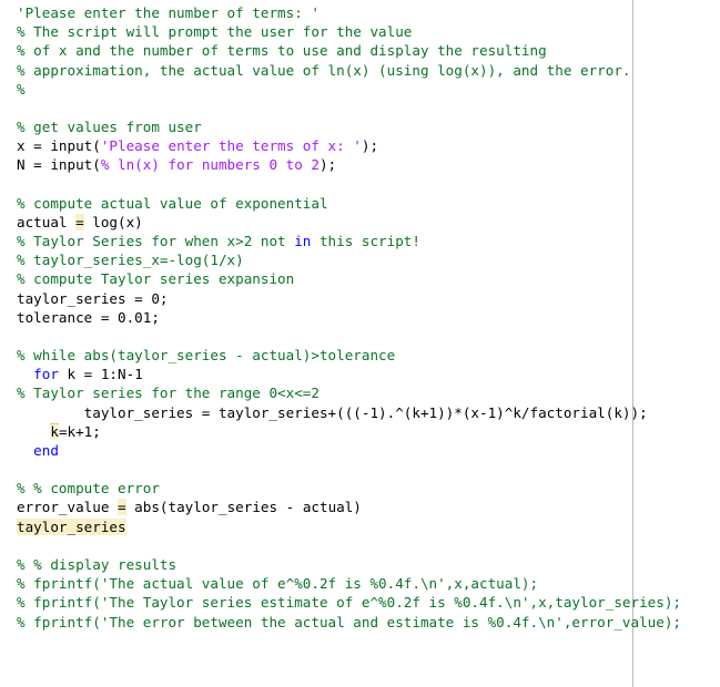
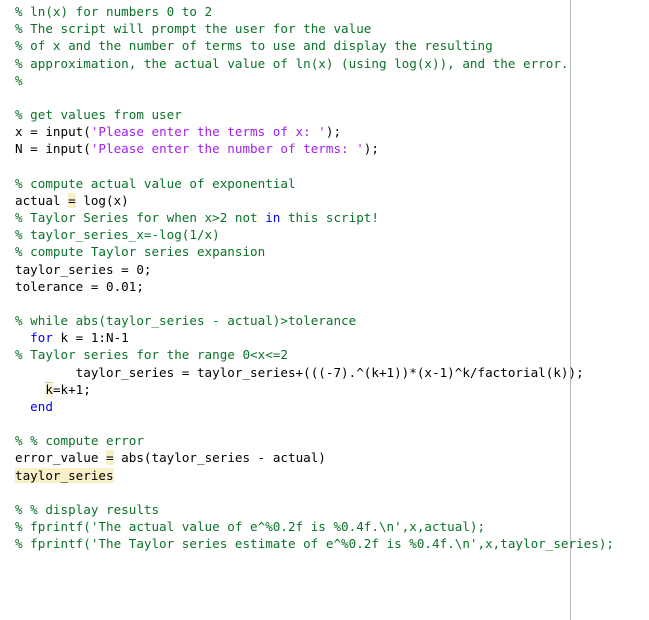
- 'Please enter the number of terms: '
+ % ln(x) for numbers 0 to 2
  % The script will prompt the user for the value
  % of x and the number of terms to use and display the resulting
  % approximation, the actual value of ln(x) (using log(x)), and the error.
  %
  % get values from user
  x = input('Please enter the terms of x: ');
- N = input(% ln(x) for numbers 0 to 2);
+ N = input('Please enter the number of terms: ');
  % compute actual value of exponential
  actual = log(x)
  % Taylor Series for when x>2 not in this script!
  % taylor_series_x=-log(1/x)
  % compute Taylor series expansion
  taylor_series = 0;
  tolerance = 0.01;
  % while abs(taylor_series - actual)>tolerance
  for k = 1:N-1
  % Taylor series for the range 0<x<=2
- taylor_series = taylor_series+(((-1).^(k+1))*(x-1)^k/factorial(k));
+ taylor_series = taylor_series+(((-7).^(k+1))*(x-1)^k/factorial(k));
  k=k+1;
  end
  % % compute error
  error_value = abs(taylor_series - actual)
  taylor_series
  % % display results
  % fprintf('The actual value of e^%0.2f is %0.4f.\n',x,actual);
  % fprintf('The Taylor series estimate of e^%0.2f is %0.4f.\n',x,taylor_series);
- % fprintf('The error between the actual and estimate is %0.4f.\n',error_value);
